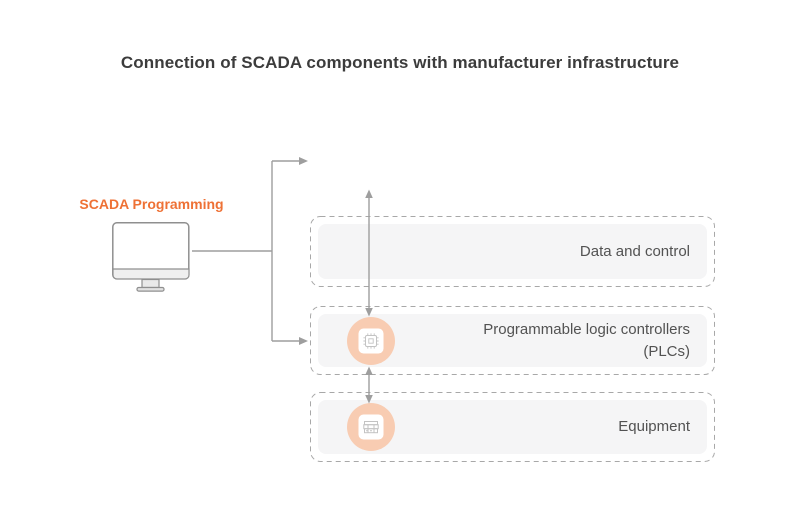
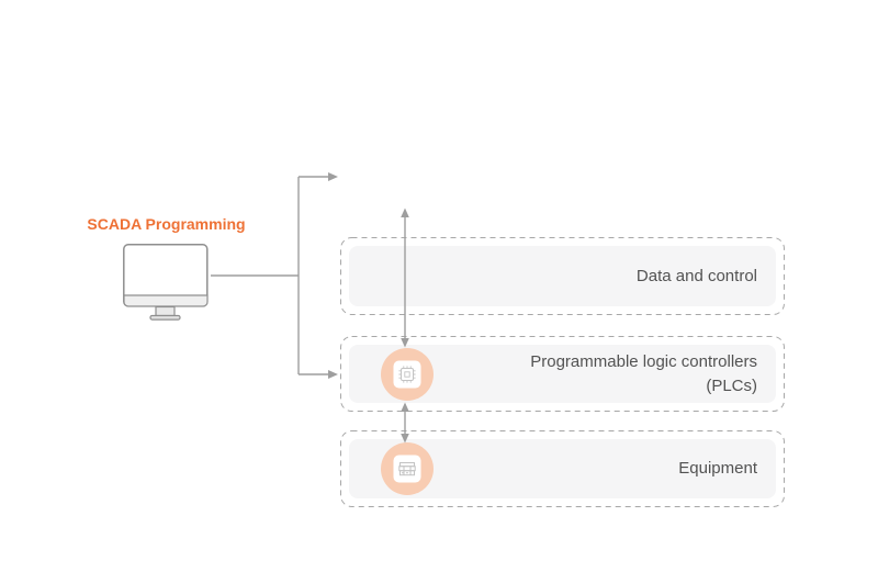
- Connection of SCADA components with manufacturer infrastructure
  SCADA Programming
  Data and control
  Programmable logic controllers (PLCs)
  Equipment
